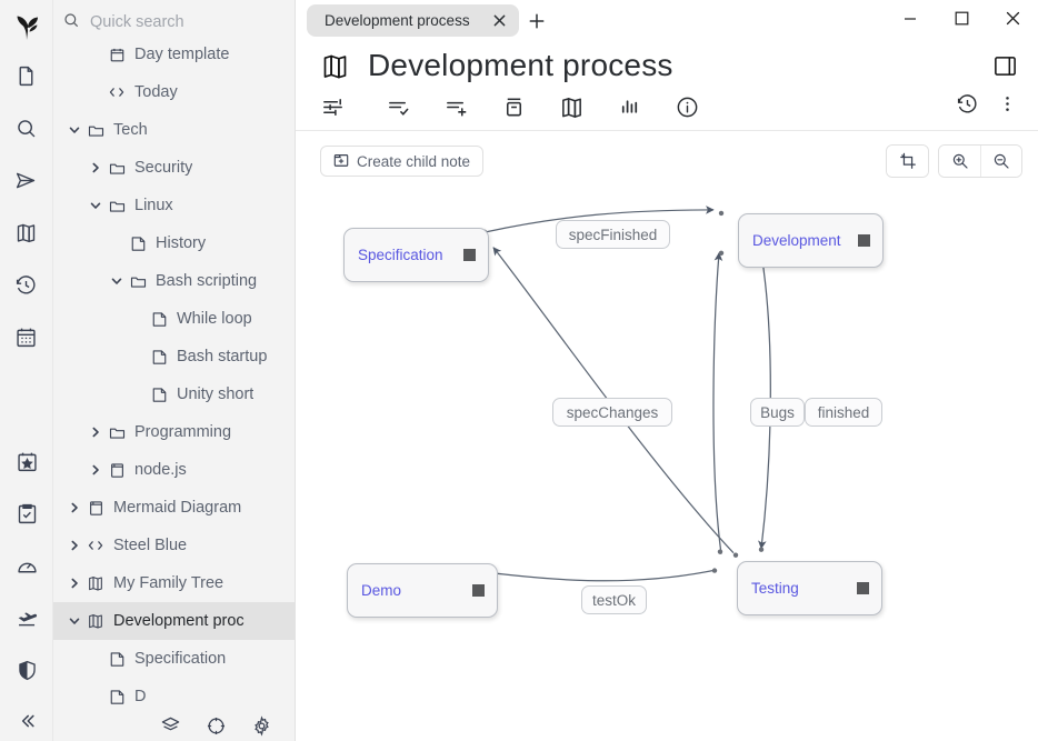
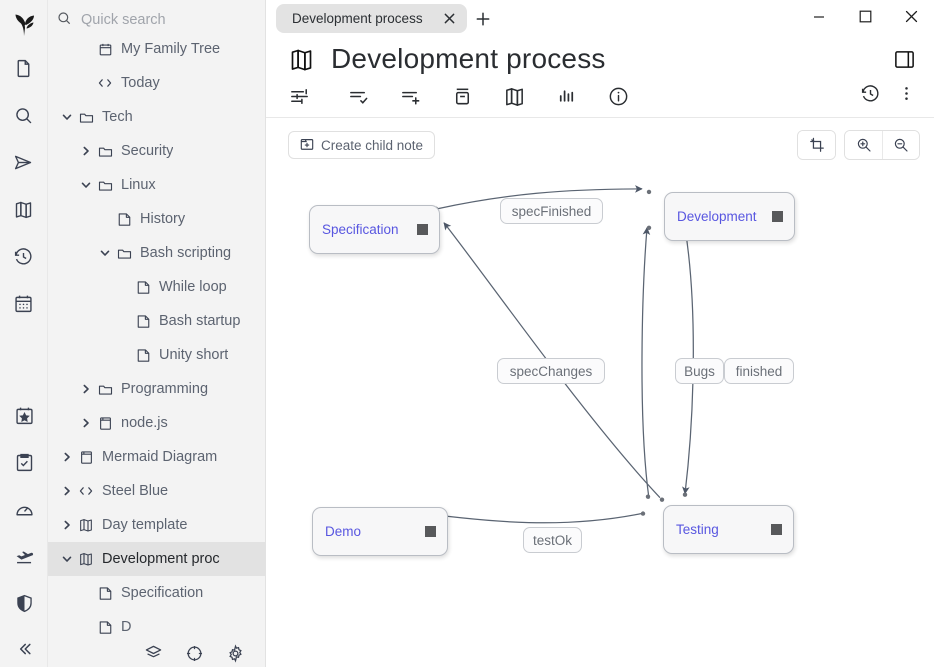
  Quick search
- Day template
+ My Family Tree
  Today
  Tech
  Security
  Linux
  History
  Bash scripting
  While loop
  Bash startup
  Unity short
  Programming
  node.js
  Mermaid Diagram
  Steel Blue
- My Family Tree
+ Day template
  Development proc
  Specification
  D
  Development process
  Development process
  Create child note
  Specification
  Development
  Testing
  Demo
  specFinished
  specChanges
  Bugs
  finished
  testOk
